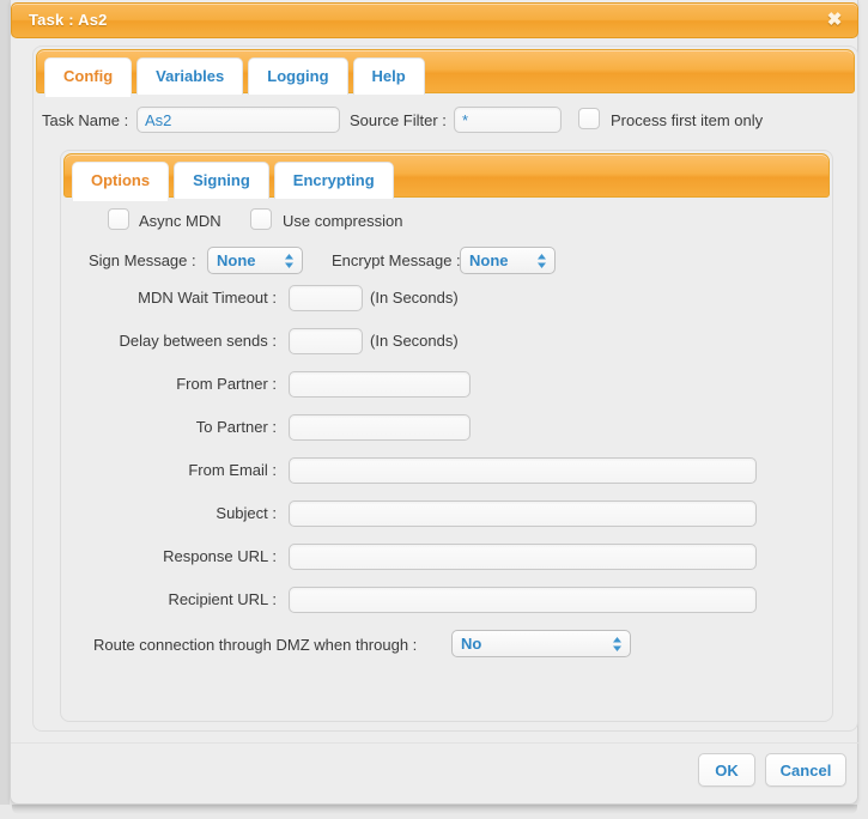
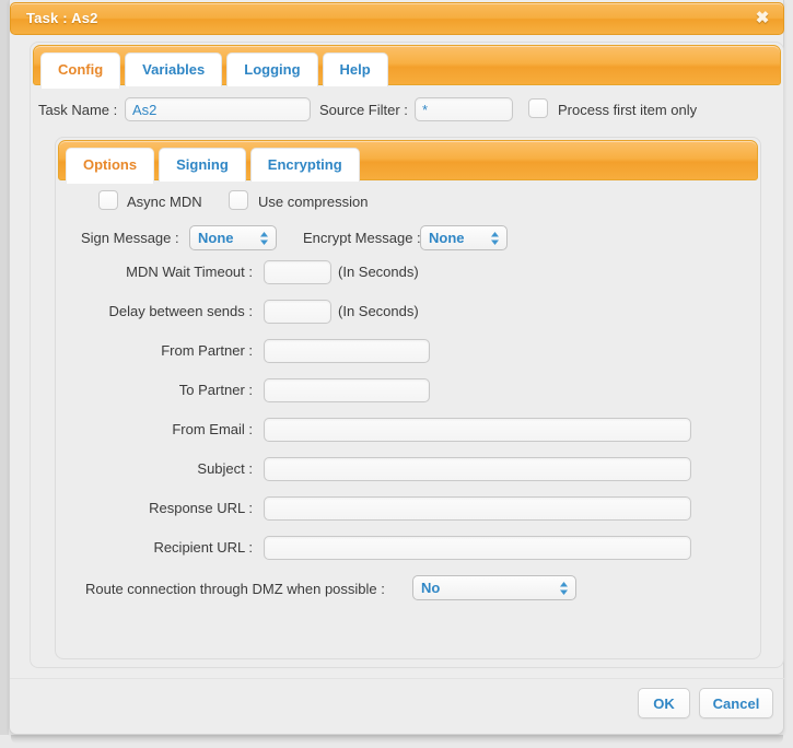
  Config
  Variables
  Logging
  Help
  Task Name :
  As2
  Source Filter :
  *
  Process first item only
  Options
  Signing
  Encrypting
  Async MDN
  Use compression
  Sign Message :
  None
  Encrypt Message :
  None
  MDN Wait Timeout :
  (In Seconds)
  Delay between sends :
  (In Seconds)
  From Partner :
  To Partner :
  From Email :
  Subject :
  Response URL :
  Recipient URL :
- Route connection through DMZ when through :
+ Route connection through DMZ when possible :
  No
  OK
  Cancel
  Task : As2
  ✖
